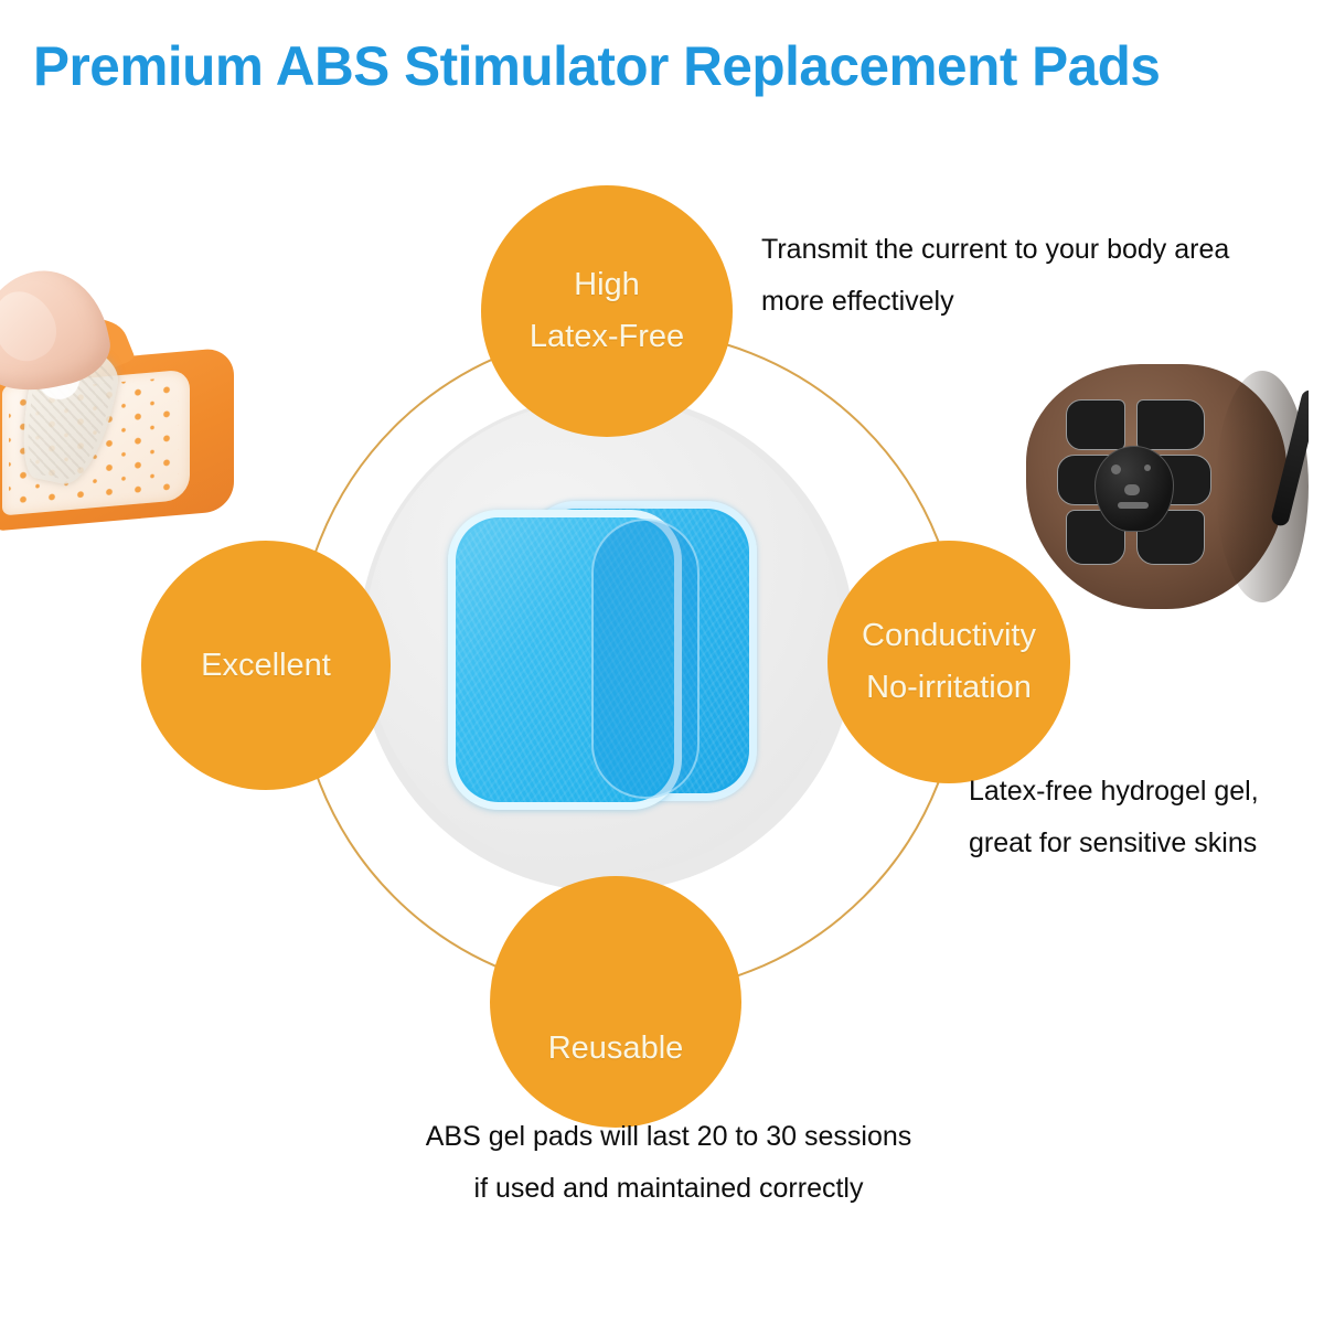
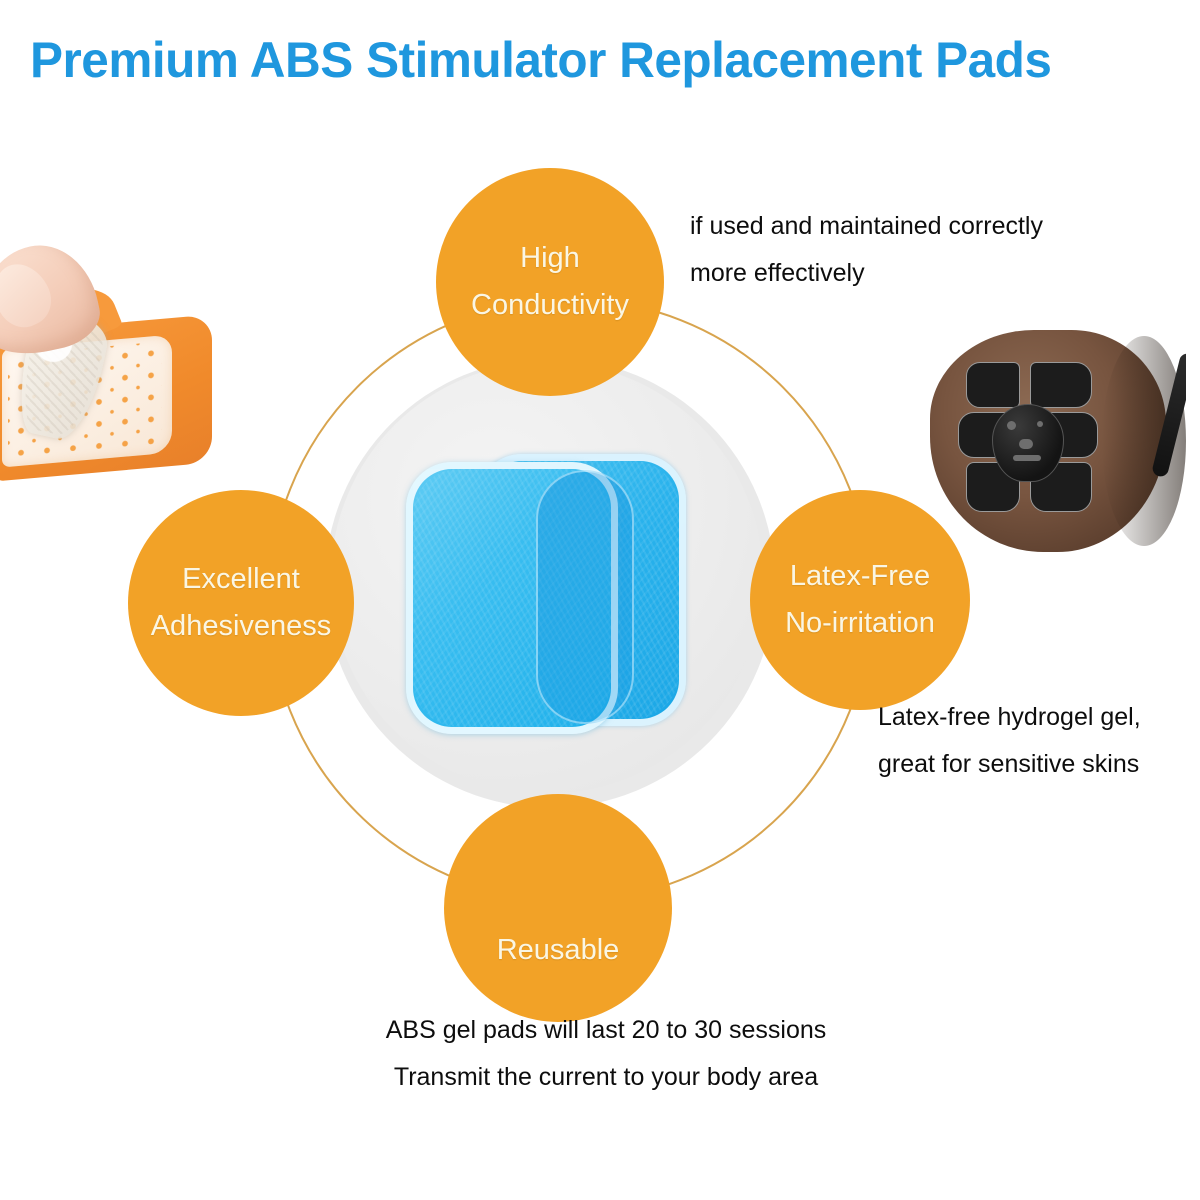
  Premium ABS Stimulator Replacement Pads
  High
- Latex-Free
+ Conductivity
- Transmit the current to your body area
+ if used and maintained correctly
  more effectively
  Excellent
+ Adhesiveness
- Conductivity
+ Latex-Free
  No-irritation
  Latex-free hydrogel gel,
  great for sensitive skins
  Reusable
  ABS gel pads will last 20 to 30 sessions
- if used and maintained correctly
+ Transmit the current to your body area
